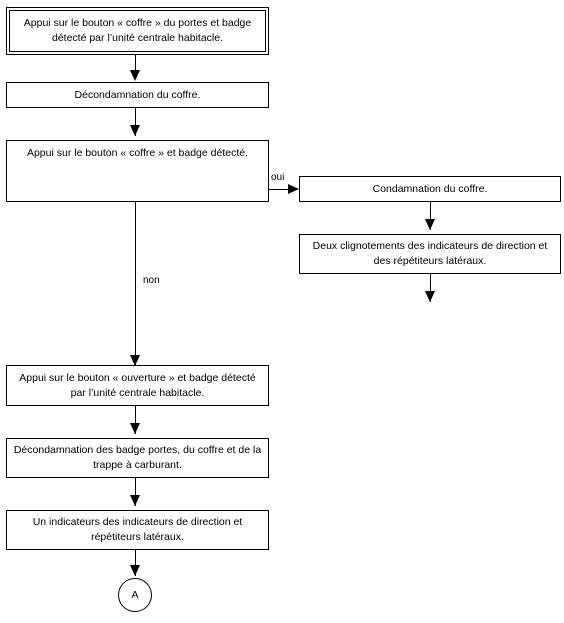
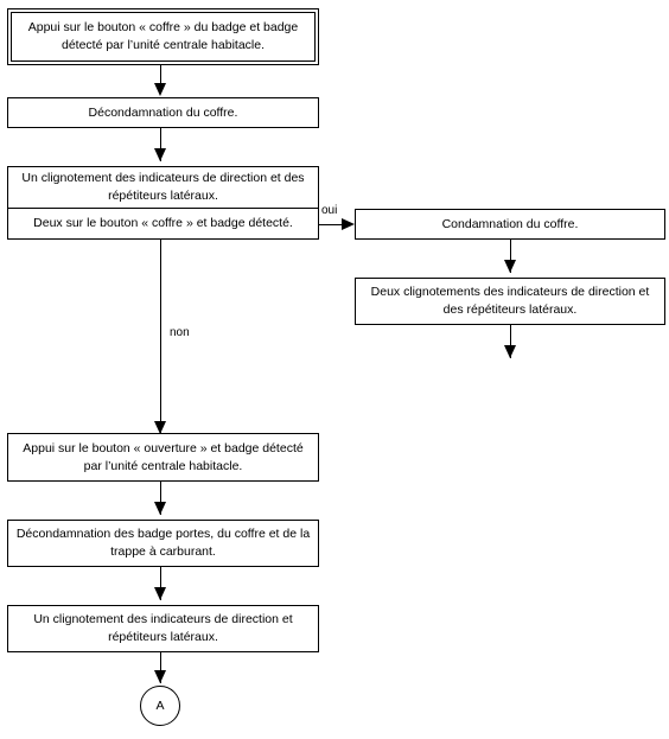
- Appui sur le bouton « coffre » du portes et badge détecté par l’unité centrale habitacle.
+ Appui sur le bouton « coffre » du badge et badge détecté par l’unité centrale habitacle.
  Décondamnation du coffre.
+ Un clignotement des indicateurs de direction et des répétiteurs latéraux.
- Appui sur le bouton « coffre » et badge détecté.
+ Deux sur le bouton « coffre » et badge détecté.
  oui
  Condamnation du coffre.
  Deux clignotements des indicateurs de direction et des répétiteurs latéraux.
  non
  Appui sur le bouton « ouverture » et badge détecté par l’unité centrale habitacle.
  Décondamnation des badge portes, du coffre et de la trappe à carburant.
- Un indicateurs des indicateurs de direction et répétiteurs latéraux.
+ Un clignotement des indicateurs de direction et répétiteurs latéraux.
  A
